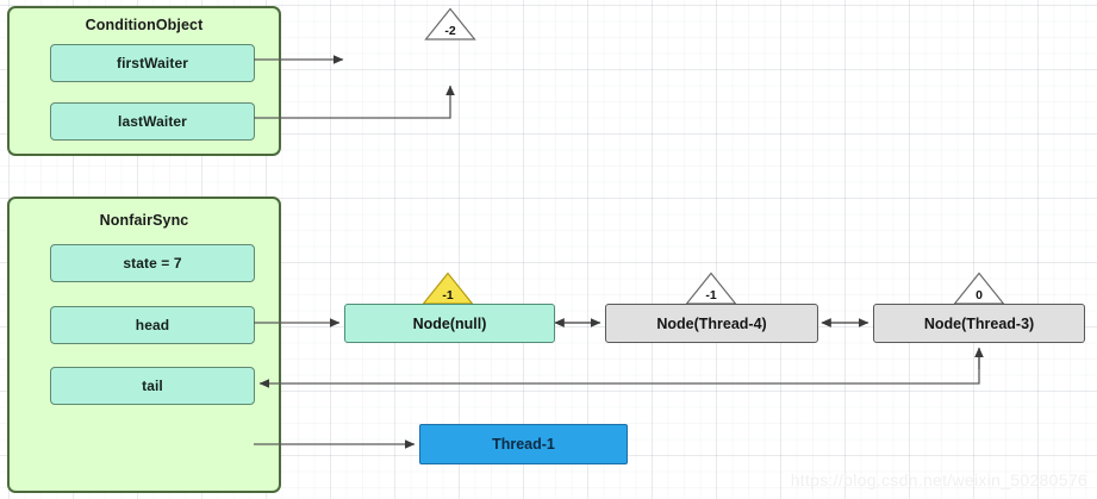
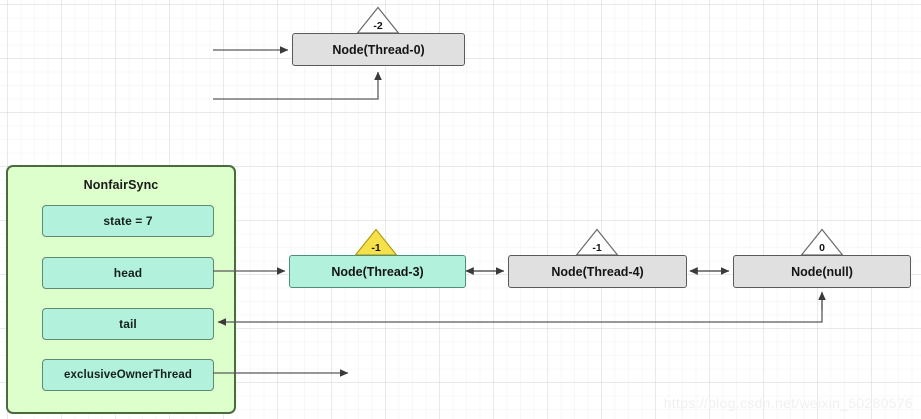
- ConditionObject
- firstWaiter
- lastWaiter
  NonfairSync
  state = 7
  head
  tail
+ exclusiveOwnerThread
  -2
+ Node(Thread-0)
  -1
- Node(null)
+ Node(Thread-3)
  -1
  Node(Thread-4)
  0
- Node(Thread-3)
+ Node(null)
- Thread-1
  https://blog.csdn.net/weixin_50280576
